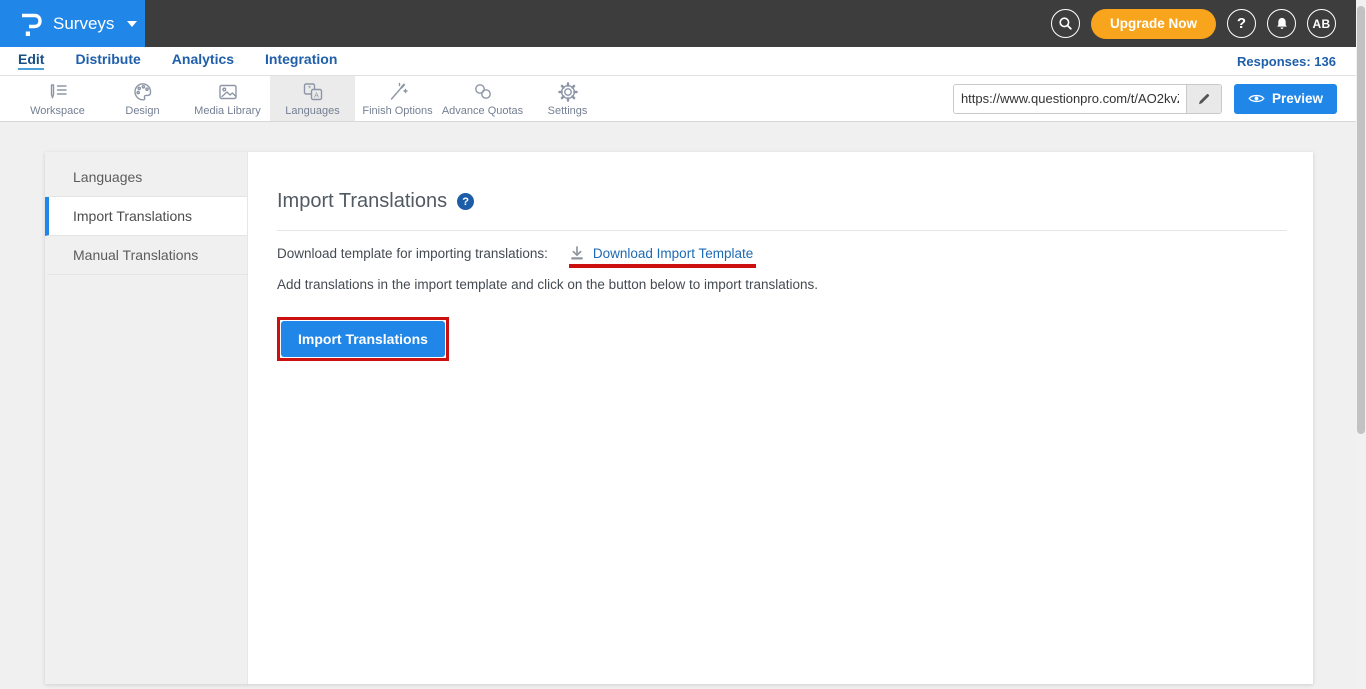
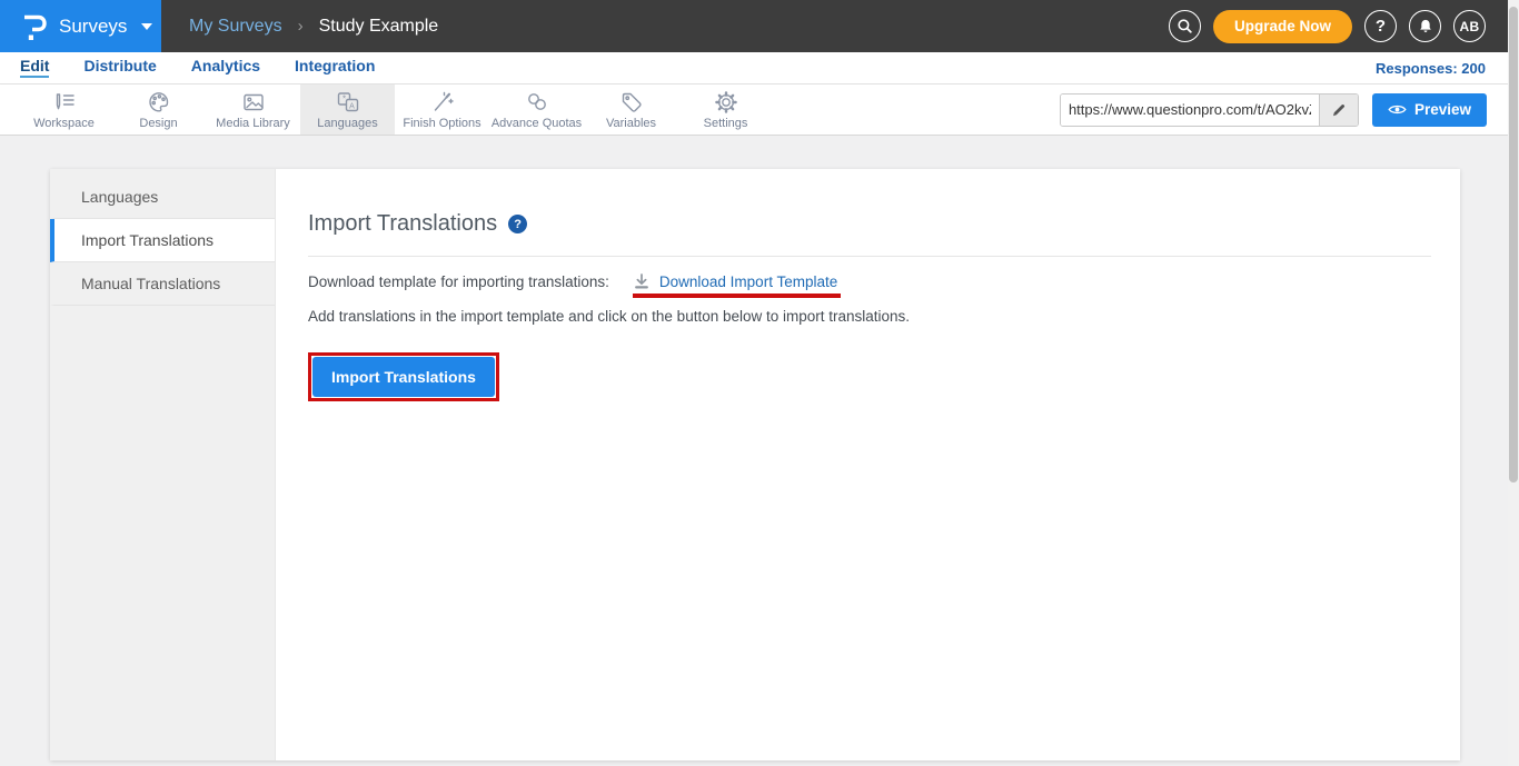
  Surveys
+ My Surveys
+ ›
+ Study Example
  Upgrade Now
  ?
  AB
  Edit
  Distribute
  Analytics
  Integration
- Responses: 136
+ Responses: 200
  Workspace
  Design
  Media Library
  *
  Languages
  Finish Options
  Advance Quotas
+ Variables
  Settings
  https://www.questionpro.com/t/AO2kv
  Preview
  Languages
  Import Translations
  Manual Translations
  Import Translations
  ?
  Download template for importing translations:
  Download Import Template
  Add translations in the import template and click on the button below to import translations.
  Import Translations
